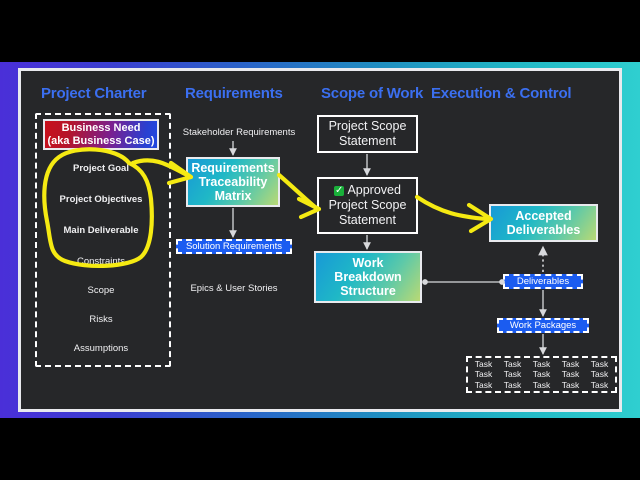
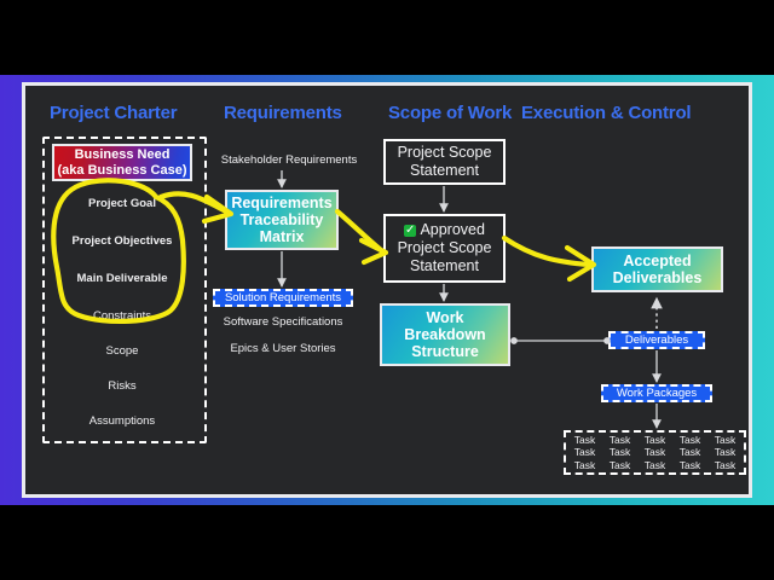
  Project Charter
  Requirements
  Scope of Work
  Execution & Control
  Business Need
  (aka Business Case)
  Project Goal
  Project Objectives
  Main Deliverable
  Constraints
  Scope
  Risks
  Assumptions
  Stakeholder Requirements
  Requirements
  Traceability
  Matrix
  Solution Requirements
+ Software Specifications
  Epics & User Stories
  Project Scope
  Statement
  ✓
  Approved
  Project Scope
  Statement
  Work
  Breakdown
  Structure
  Accepted
  Deliverables
  Deliverables
  Work Packages
  Task
  Task
  Task
  Task
  Task
  Task
  Task
  Task
  Task
  Task
  Task
  Task
  Task
  Task
  Task
